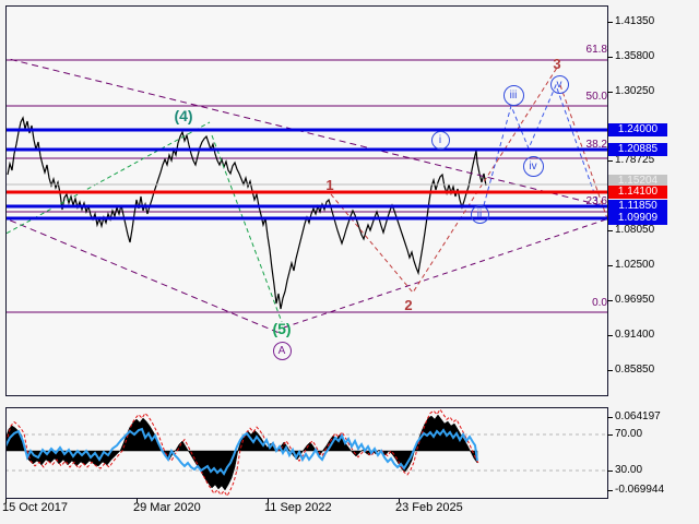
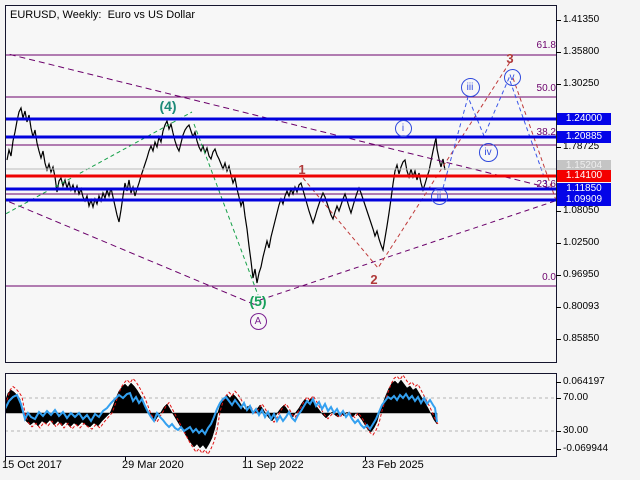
+ EURUSD, Weekly: Euro vs US Dollar
  1.41350
  1.35800
  1.30250
  1.78725
  1.08050
  1.02500
  0.96950
- 0.91400
+ 0.80093
  0.85850
  0.064197
  70.00
  30.00
  -0.069944
  1.15204
  1.24000
  1.20885
  1.14100
  1.11850
  1.09909
  61.8
  50.0
  38.2
  23.6
  0.0
  15 Oct 2017
  29 Mar 2020
  11 Sep 2022
  23 Feb 2025
  i
  ii
  iii
  iv
  v
  A
  (4)
  (5)
  1
  2
  3
